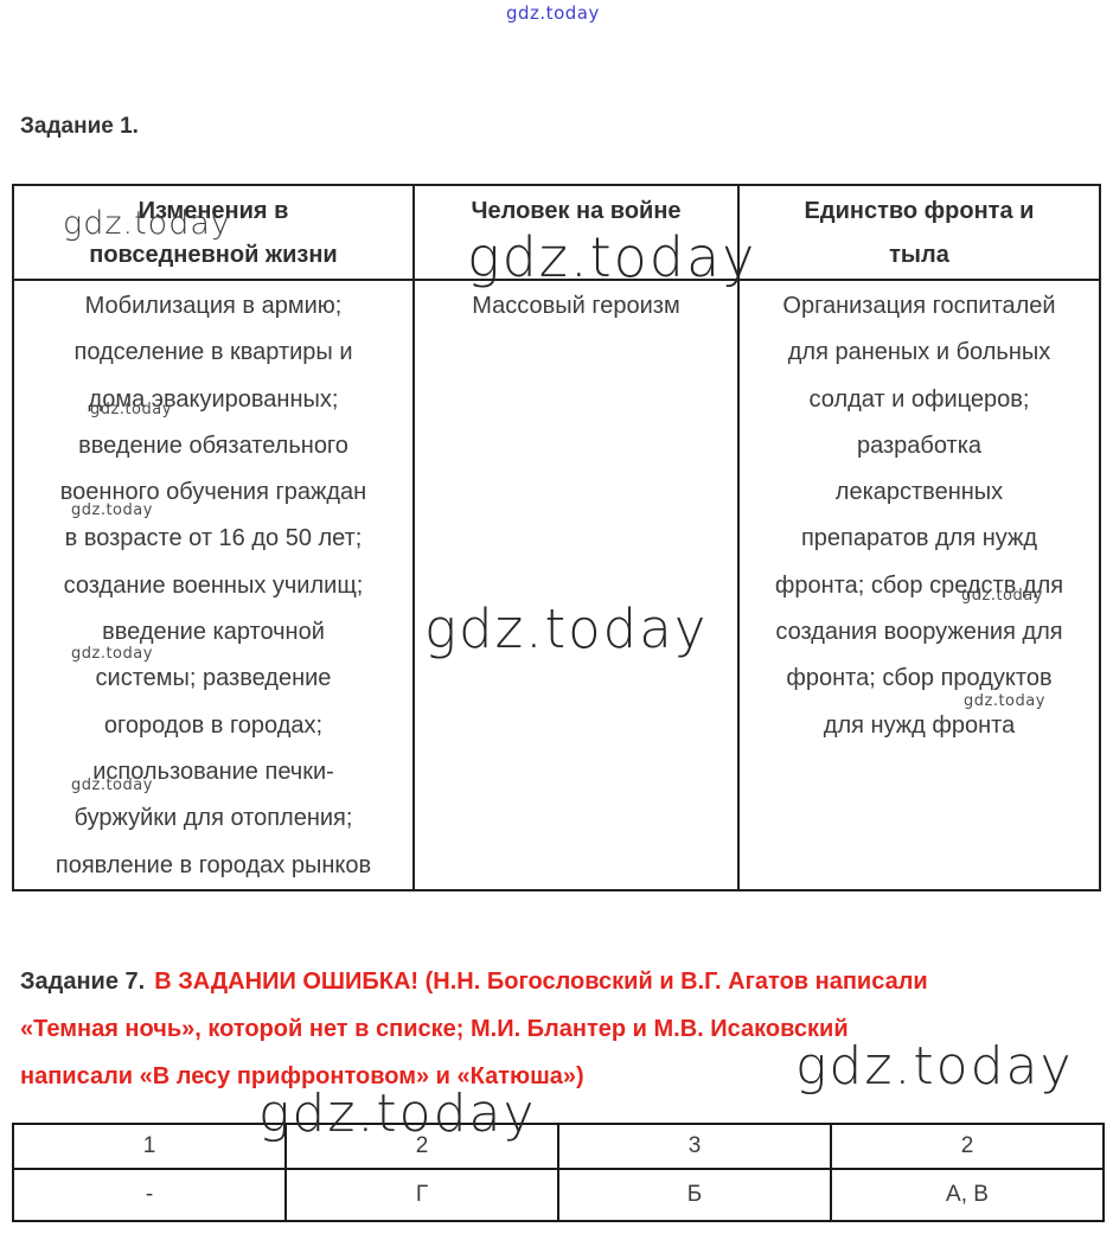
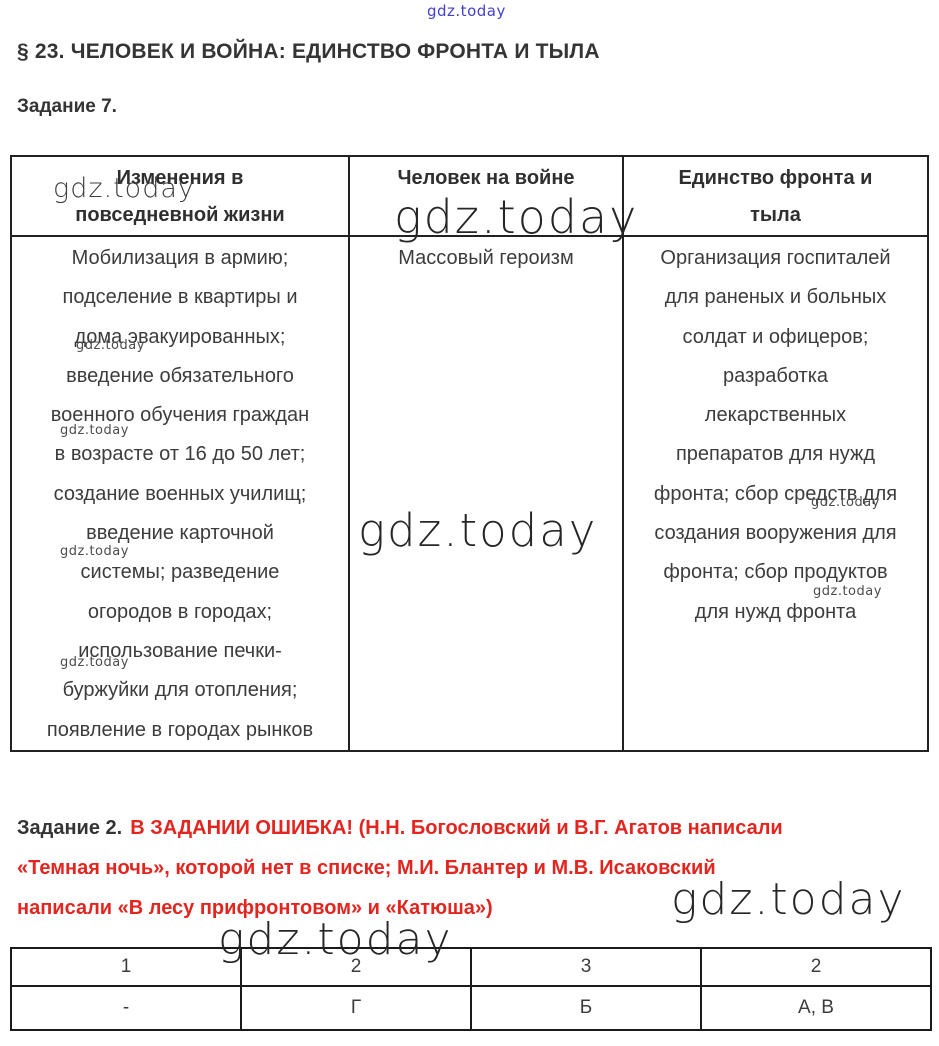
  gdz.today
  gdz.today
  gdz.today
  gdz.today
  gdz.today
  gdz.today
  gdz.today
  gdz.today
  gdz.today
  gdz.today
  gdz.today
  gdz.today
+ § 23. ЧЕЛОВЕК И ВОЙНА: ЕДИНСТВО ФРОНТА И ТЫЛА
- Задание 1.
+ Задание 7.
  Изменения в повседневной жизни	Человек на войне	Единство фронта и тыла
  Мобилизация в армию; подселение в квартиры и дома эвакуированных; введение обязательного военного обучения граждан в возрасте от 16 до 50 лет; создание военных училищ; введение карточной системы; разведение огородов в городах; использование печки- буржуйки для отопления; появление в городах рынков	Массовый героизм	Организация госпиталей для раненых и больных солдат и офицеров; разработка лекарственных препаратов для нужд фронта; сбор средств для создания вооружения для фронта; сбор продуктов для нужд фронта
- Задание 7. В ЗАДАНИИ ОШИБКА! (Н.Н. Богословский и В.Г. Агатов написали
+ Задание 2. В ЗАДАНИИ ОШИБКА! (Н.Н. Богословский и В.Г. Агатов написали
  «Темная ночь», которой нет в списке; М.И. Блантер и М.В. Исаковский
  написали «В лесу прифронтовом» и «Катюша»)
  1	2	3	2
  -	Г	Б	А, В
